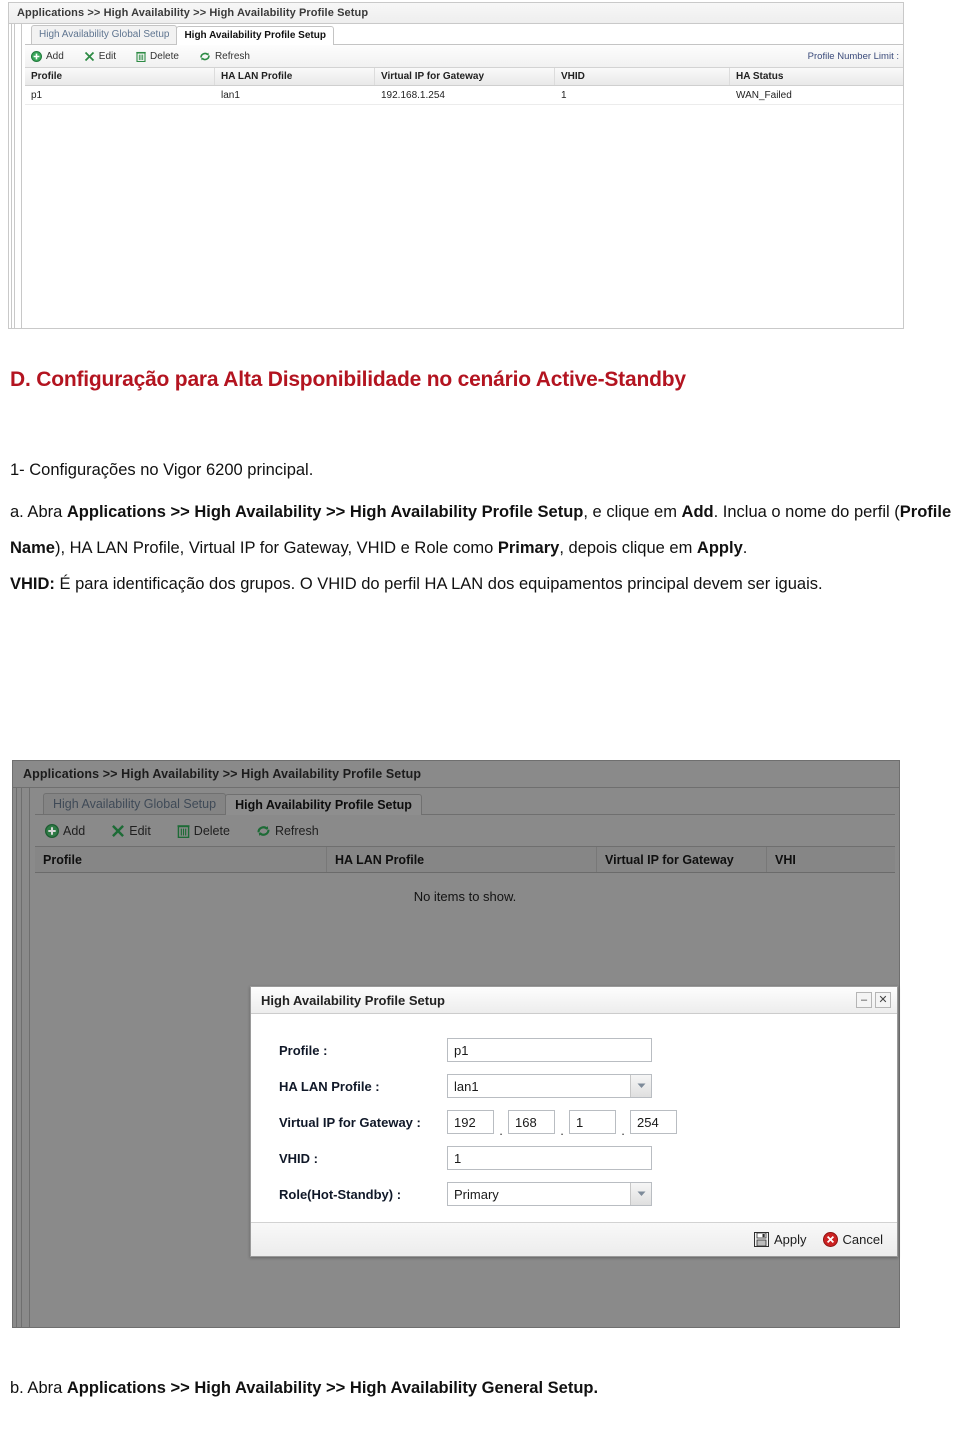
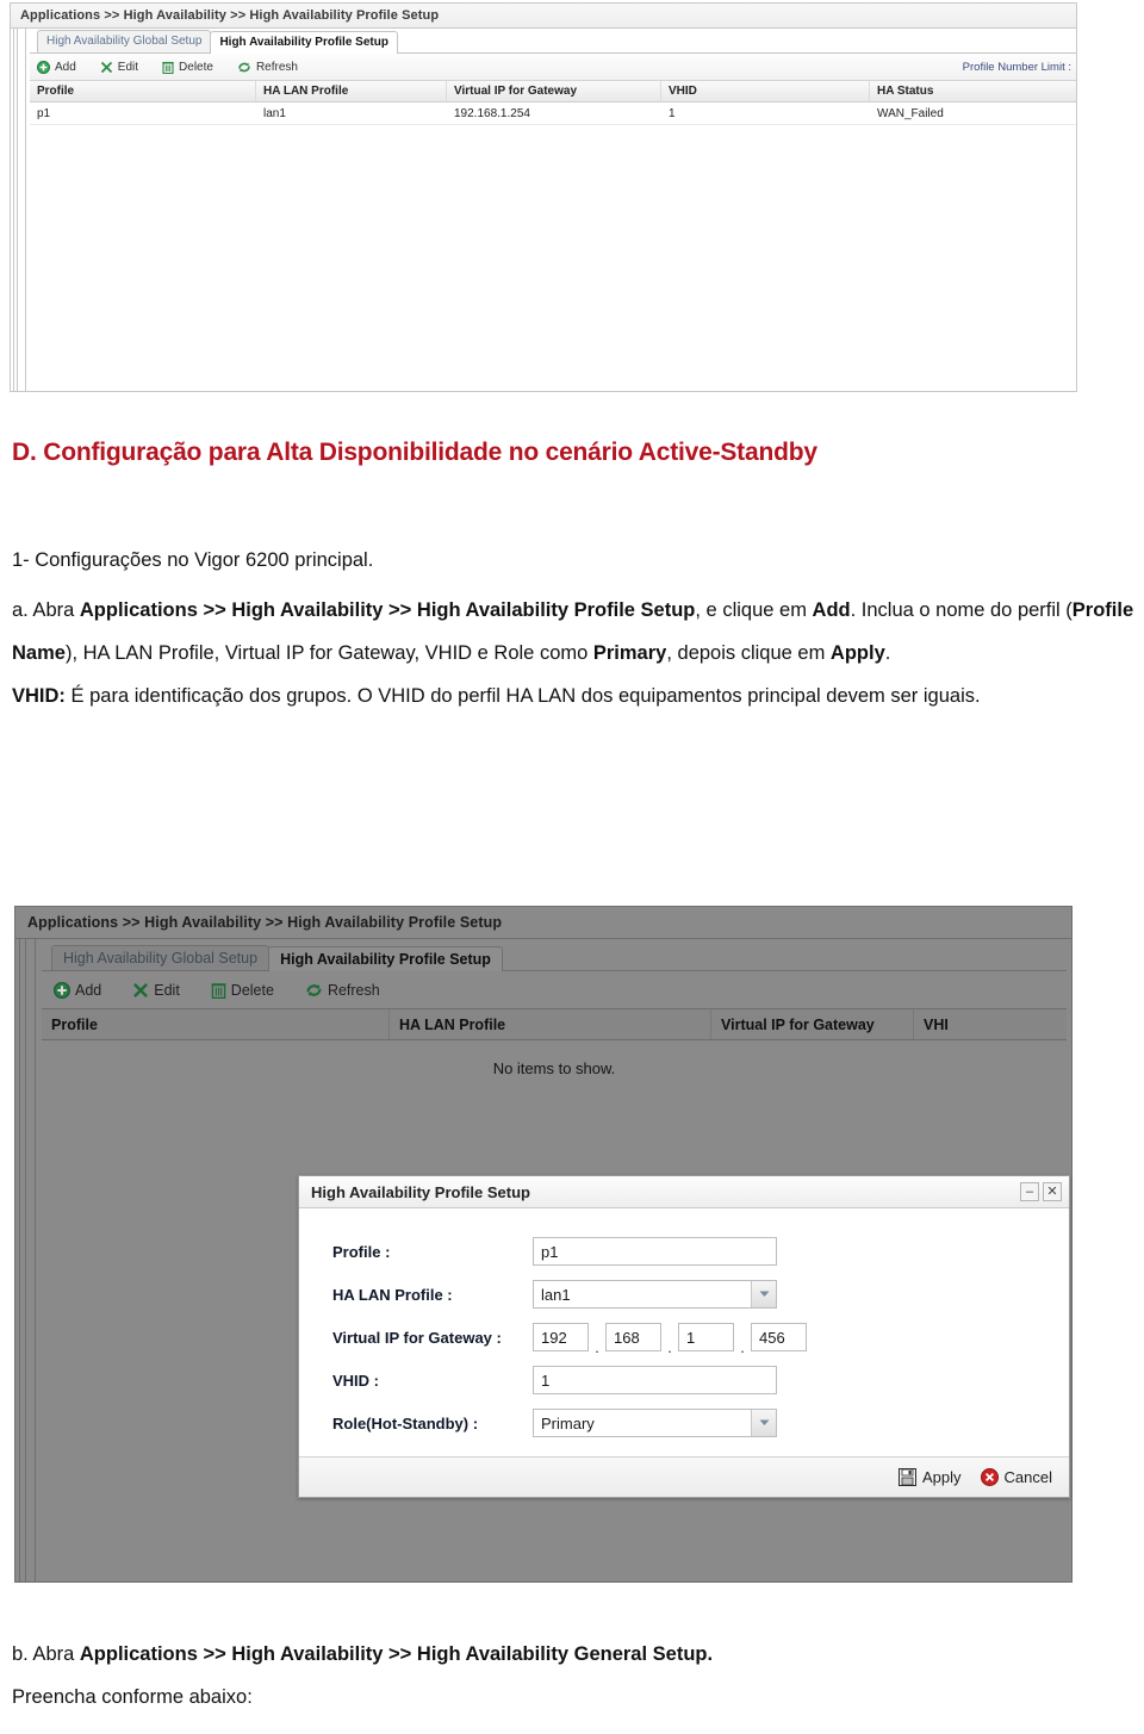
  Applications >> High Availability >> High Availability Profile Setup
  High Availability Global Setup
  High Availability Profile Setup
  Add
  Edit
  Delete
  Refresh
  Profile Number Limit :
  Profile
  HA LAN Profile
  Virtual IP for Gateway
  VHID
  HA Status
  p1
  lan1
  192.168.1.254
  1
  WAN_Failed
  D. Configuração para Alta Disponibilidade no cenário Active-Standby
  1- Configurações no Vigor 6200 principal.
  a. Abra Applications >> High Availability >> High Availability Profile Setup, e clique em Add. Inclua o nome do perfil (Profile Name), HA LAN Profile, Virtual IP for Gateway, VHID e Role como Primary, depois clique em Apply.
  VHID: É para identificação dos grupos. O VHID do perfil HA LAN dos equipamentos principal devem ser iguais.
  Applications >> High Availability >> High Availability Profile Setup
  High Availability Global Setup
  High Availability Profile Setup
  Add
  Edit
  Delete
  Refresh
  Profile
  HA LAN Profile
  Virtual IP for Gateway
  VHI
  No items to show.
  High Availability Profile Setup
  –
  ✕
  Profile :
  p1
  HA LAN Profile :
  lan1
  Virtual IP for Gateway :
  192
  .
  168
  .
  1
  .
- 254
+ 456
  VHID :
  1
  Role(Hot-Standby) :
  Primary
  Apply
  Cancel
  b. Abra Applications >> High Availability >> High Availability General Setup.
+ Preencha conforme abaixo:
